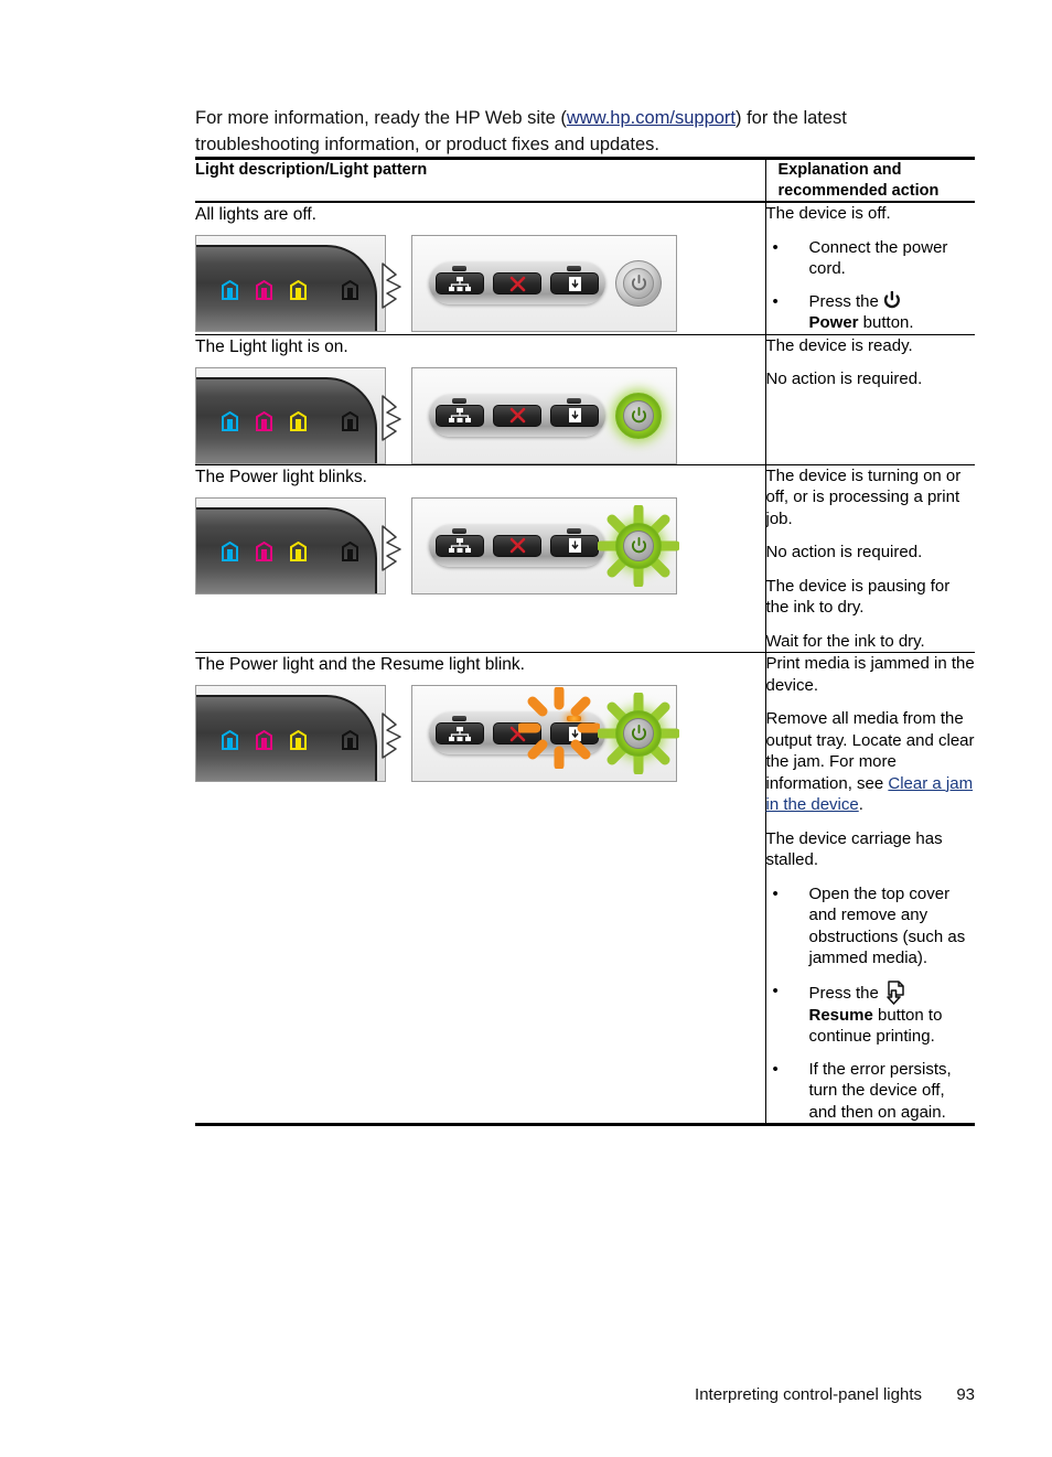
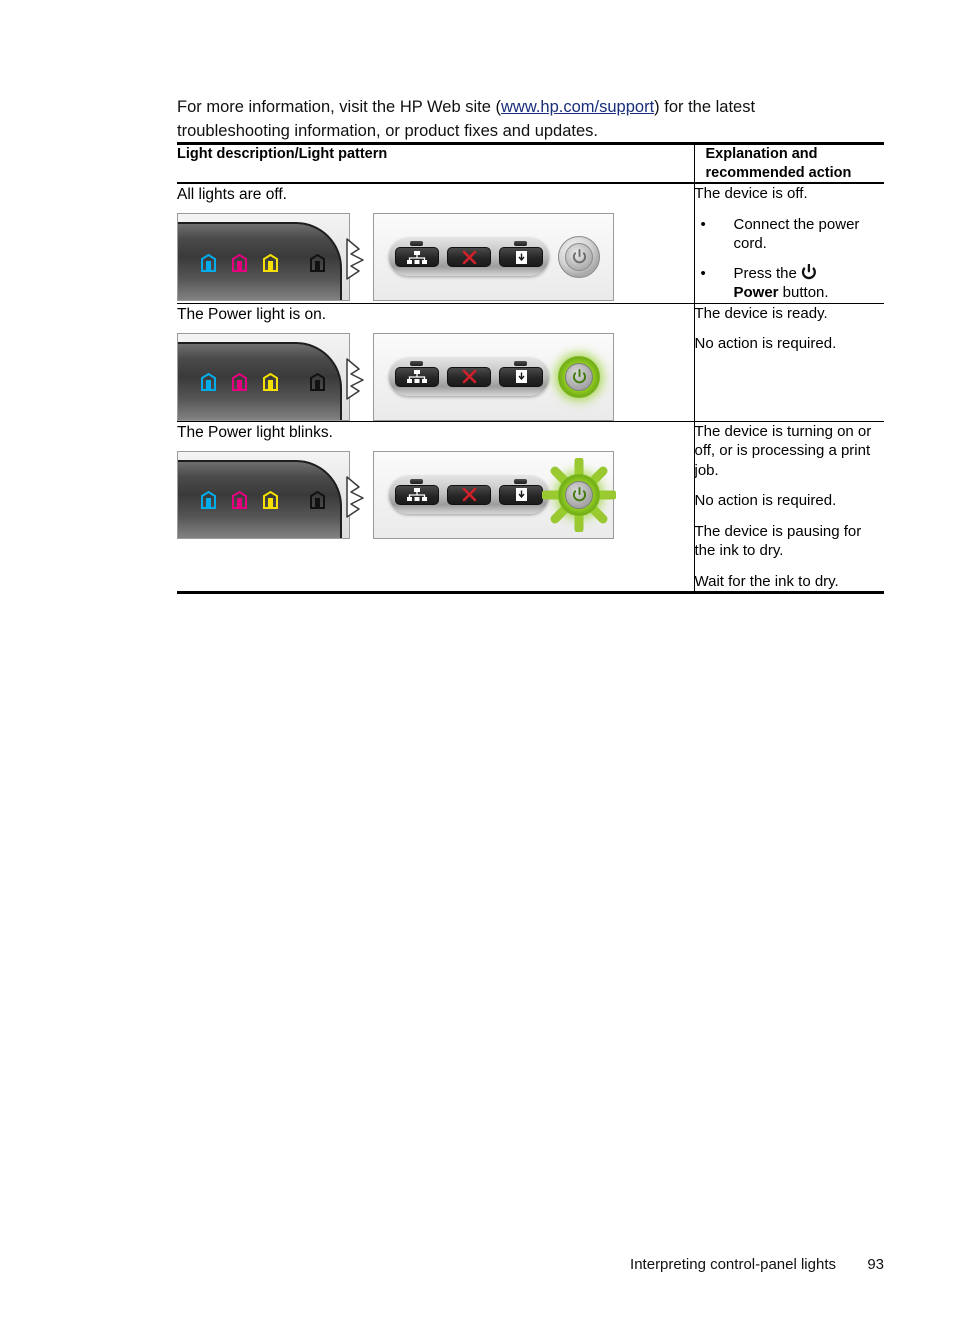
- For more information, ready the HP Web site (www.hp.com/support) for the latest troubleshooting information, or product fixes and updates.
+ For more information, visit the HP Web site (www.hp.com/support) for the latest troubleshooting information, or product fixes and updates.
  Light description/Light pattern	Explanation and recommended action
  All lights are off.	The device is off. • Connect the power cord. • Press the Power button.
- The Light light is on.	The device is ready. No action is required.
+ The Power light is on.	The device is ready. No action is required.
  The Power light blinks.	The device is turning on or off, or is processing a print job. No action is required. The device is pausing for the ink to dry. Wait for the ink to dry.
- The Power light and the Resume light blink.	Print media is jammed in the device. Remove all media from the output tray. Locate and clear the jam. For more information, see Clear a jam in the device. The device carriage has stalled. • Open the top cover and remove any obstructions (such as jammed media). • Press the Resume button to continue printing. • If the error persists, turn the device off, and then on again.
  Interpreting control-panel lights 93
